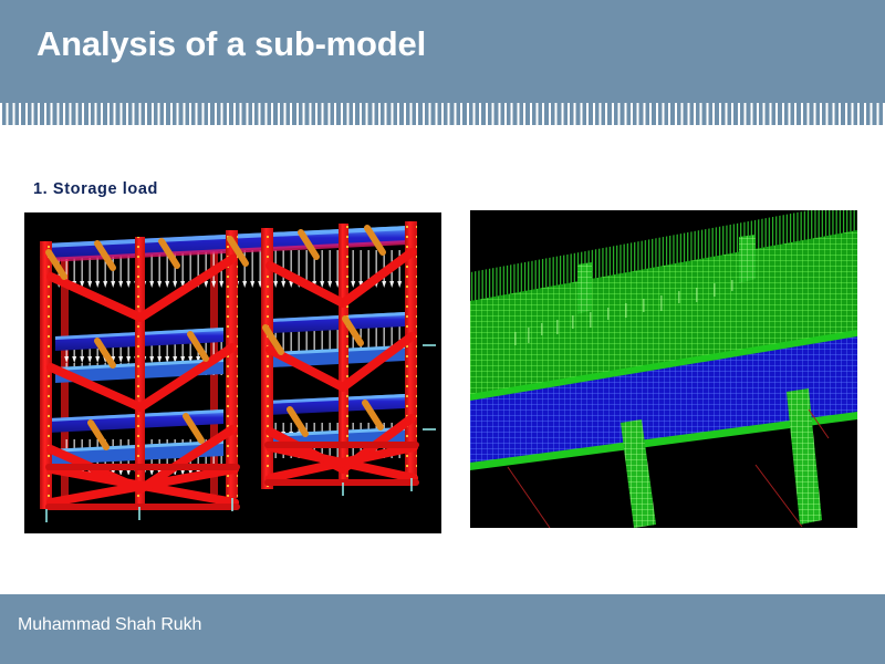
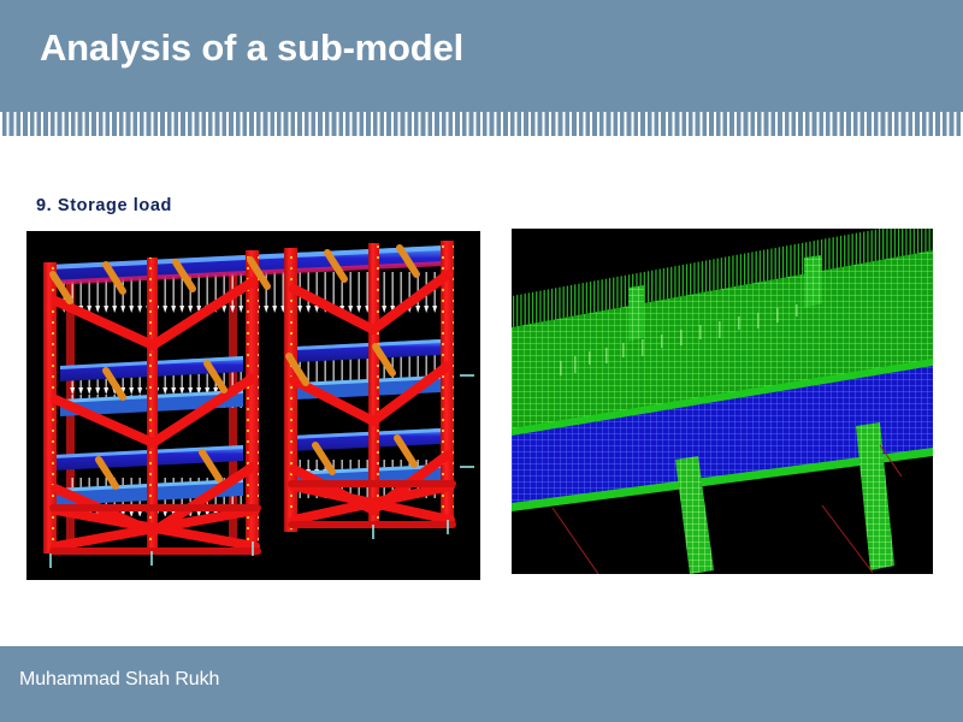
  Analysis of a sub-model
- 1. Storage load
+ 9. Storage load
  Muhammad Shah Rukh
